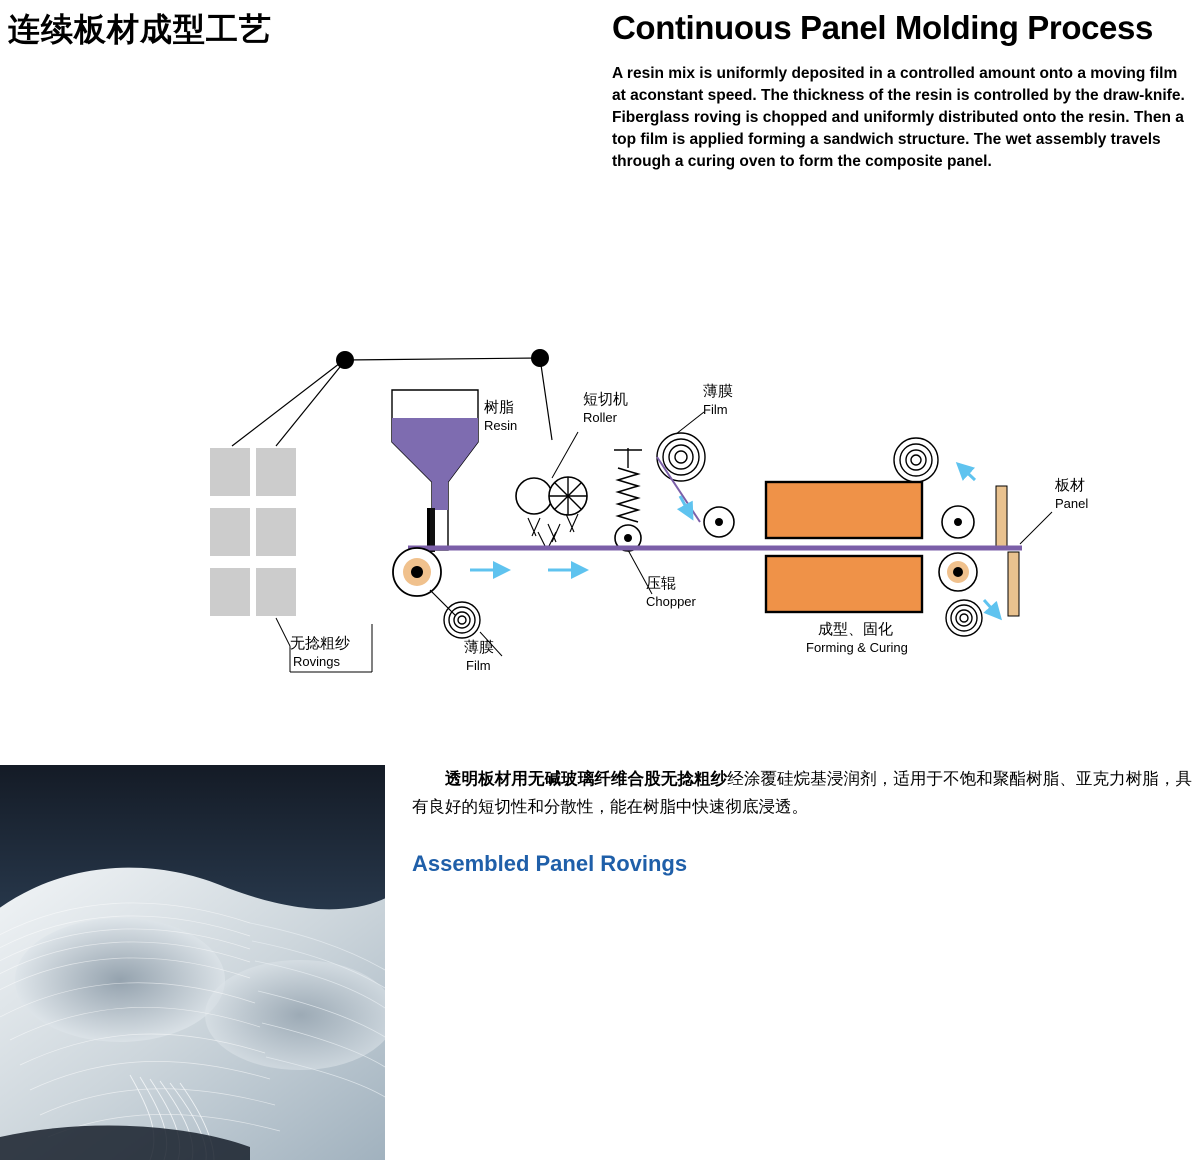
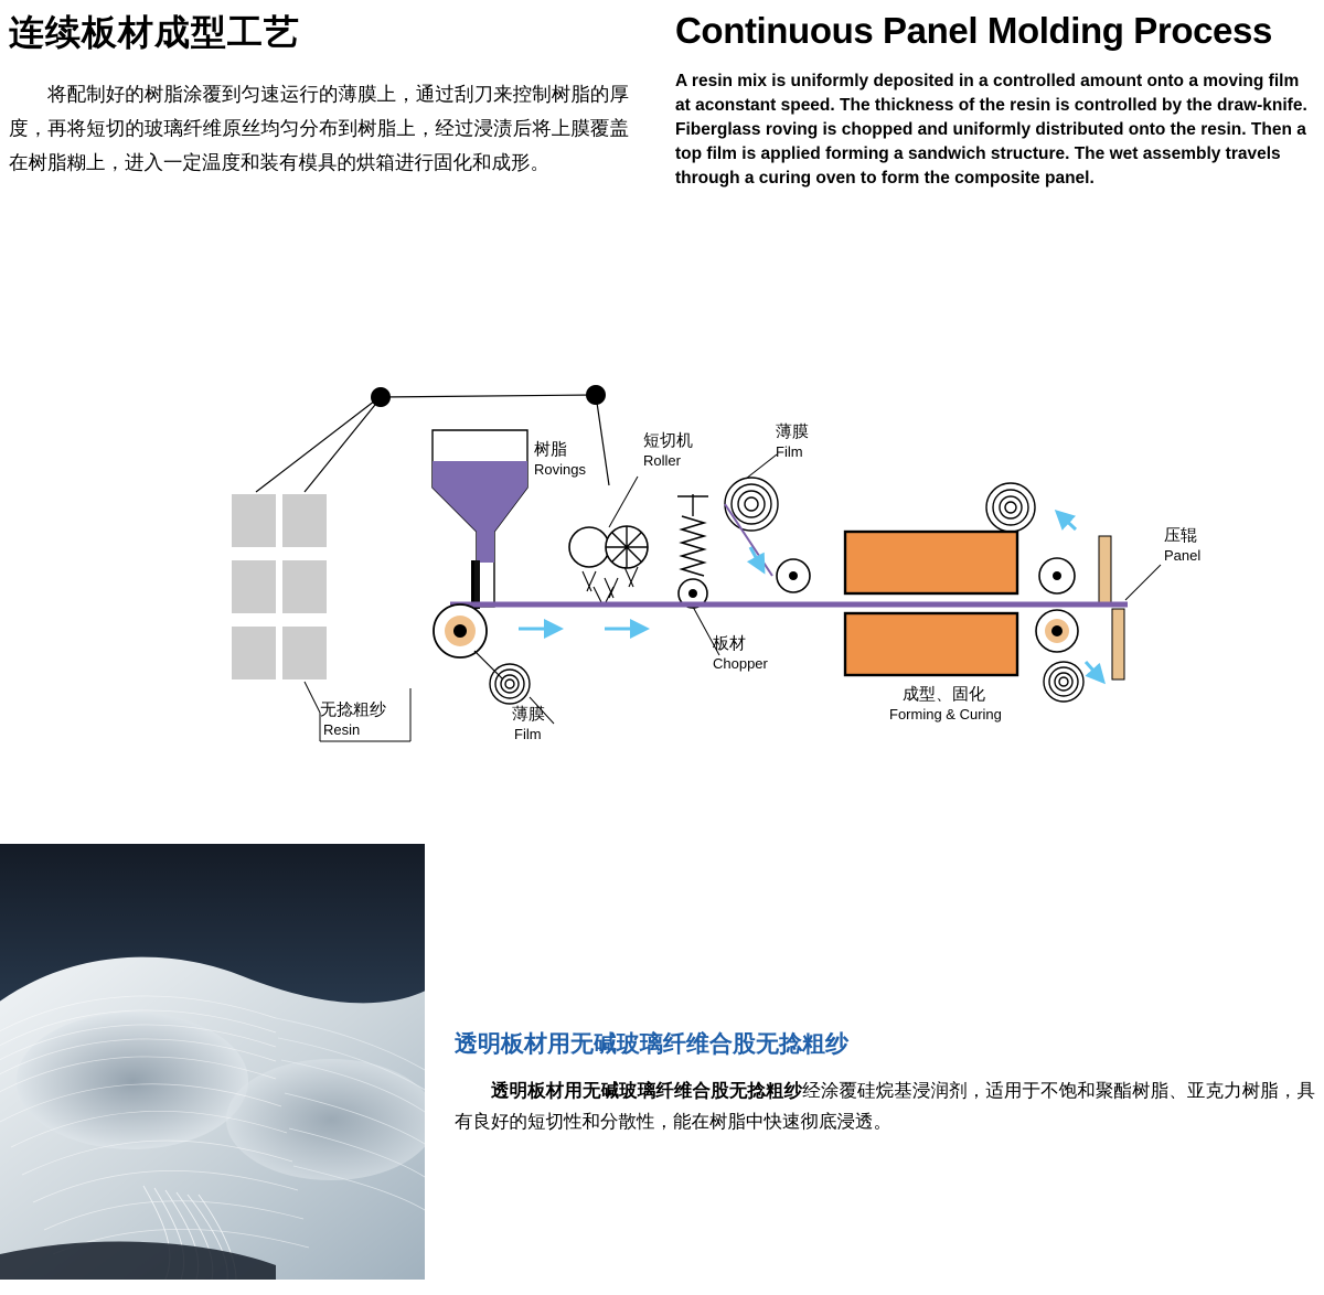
  连续板材成型工艺
+ 将配制好的树脂涂覆到匀速运行的薄膜上，通过刮刀来控制树脂的厚度，再将短切的玻璃纤维原丝均匀分布到树脂上，经过浸渍后将上膜覆盖在树脂糊上，进入一定温度和装有模具的烘箱进行固化和成形。
  Continuous Panel Molding Process
  A resin mix is uniformly deposited in a controlled amount onto a moving film at aconstant speed. The thickness of the resin is controlled by the draw-knife. Fiberglass roving is chopped and uniformly distributed onto the resin. Then a top film is applied forming a sandwich structure. The wet assembly travels through a curing oven to form the composite panel.
  无捻粗纱
- Rovings
+ Resin
  树脂
- Resin
+ Rovings
  短切机
  Roller
- 压辊
+ 板材
  Chopper
  薄膜
  Film
  成型、固化
  Forming & Curing
- 板材
+ 压辊
  Panel
  薄膜
  Film
+ 透明板材用无碱玻璃纤维合股无捻粗纱
  透明板材用无碱玻璃纤维合股无捻粗纱经涂覆硅烷基浸润剂，适用于不饱和聚酯树脂、亚克力树脂，具有良好的短切性和分散性，能在树脂中快速彻底浸透。
- Assembled Panel Rovings
